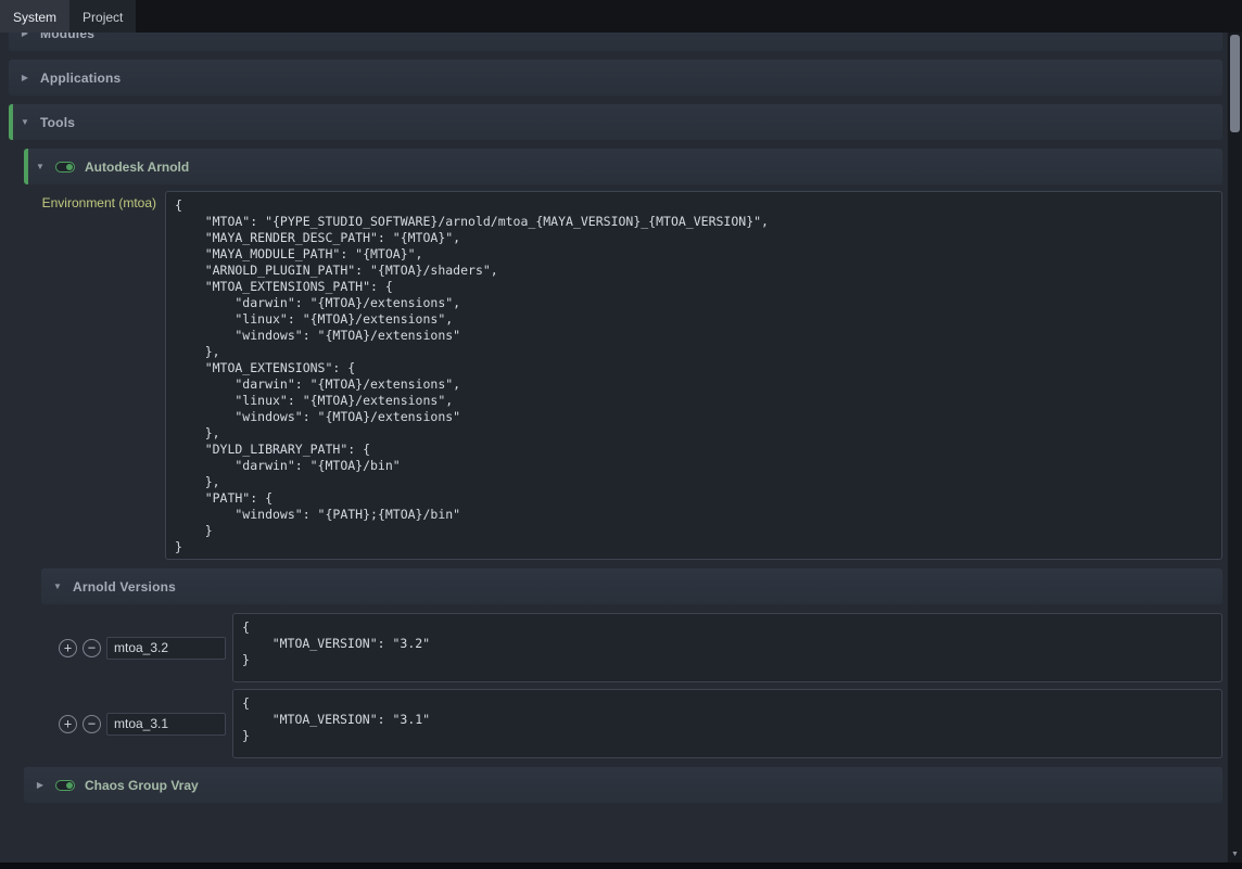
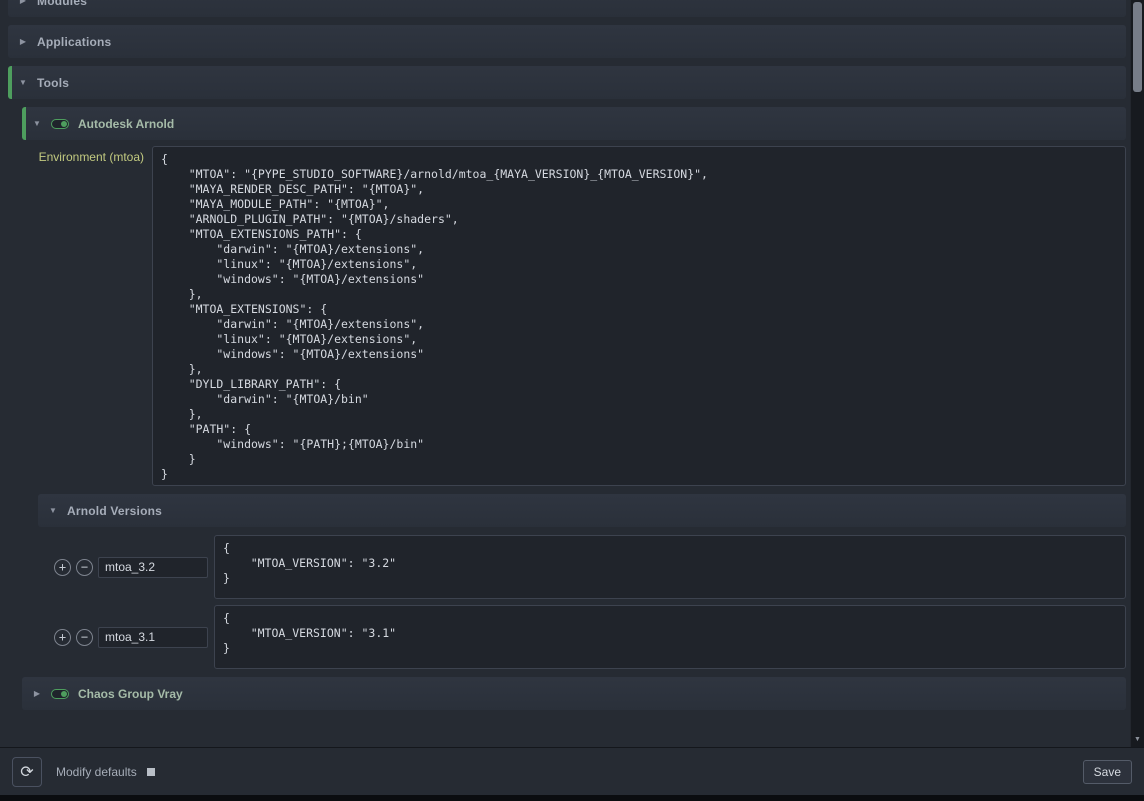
- System
- Project
  ▶
  Modules
  ▶
  Applications
  ▼
  Tools
  ▼
  Autodesk Arnold
  Environment (mtoa)
  {
  "MTOA": "{PYPE_STUDIO_SOFTWARE}/arnold/mtoa_{MAYA_VERSION}_{MTOA_VERSION}",
  "MAYA_RENDER_DESC_PATH": "{MTOA}",
  "MAYA_MODULE_PATH": "{MTOA}",
  "ARNOLD_PLUGIN_PATH": "{MTOA}/shaders",
  "MTOA_EXTENSIONS_PATH": {
  "darwin": "{MTOA}/extensions",
  "linux": "{MTOA}/extensions",
  "windows": "{MTOA}/extensions"
  },
  "MTOA_EXTENSIONS": {
  "darwin": "{MTOA}/extensions",
  "linux": "{MTOA}/extensions",
  "windows": "{MTOA}/extensions"
  },
  "DYLD_LIBRARY_PATH": {
  "darwin": "{MTOA}/bin"
  },
  "PATH": {
  "windows": "{PATH};{MTOA}/bin"
  }
  }
  ▼
  Arnold Versions
  +
  −
  mtoa_3.2
  {
  "MTOA_VERSION": "3.2"
  }
  +
  −
  mtoa_3.1
  {
  "MTOA_VERSION": "3.1"
  }
  ▶
  Chaos Group Vray
+ ⟳
+ Modify defaults
+ Save
